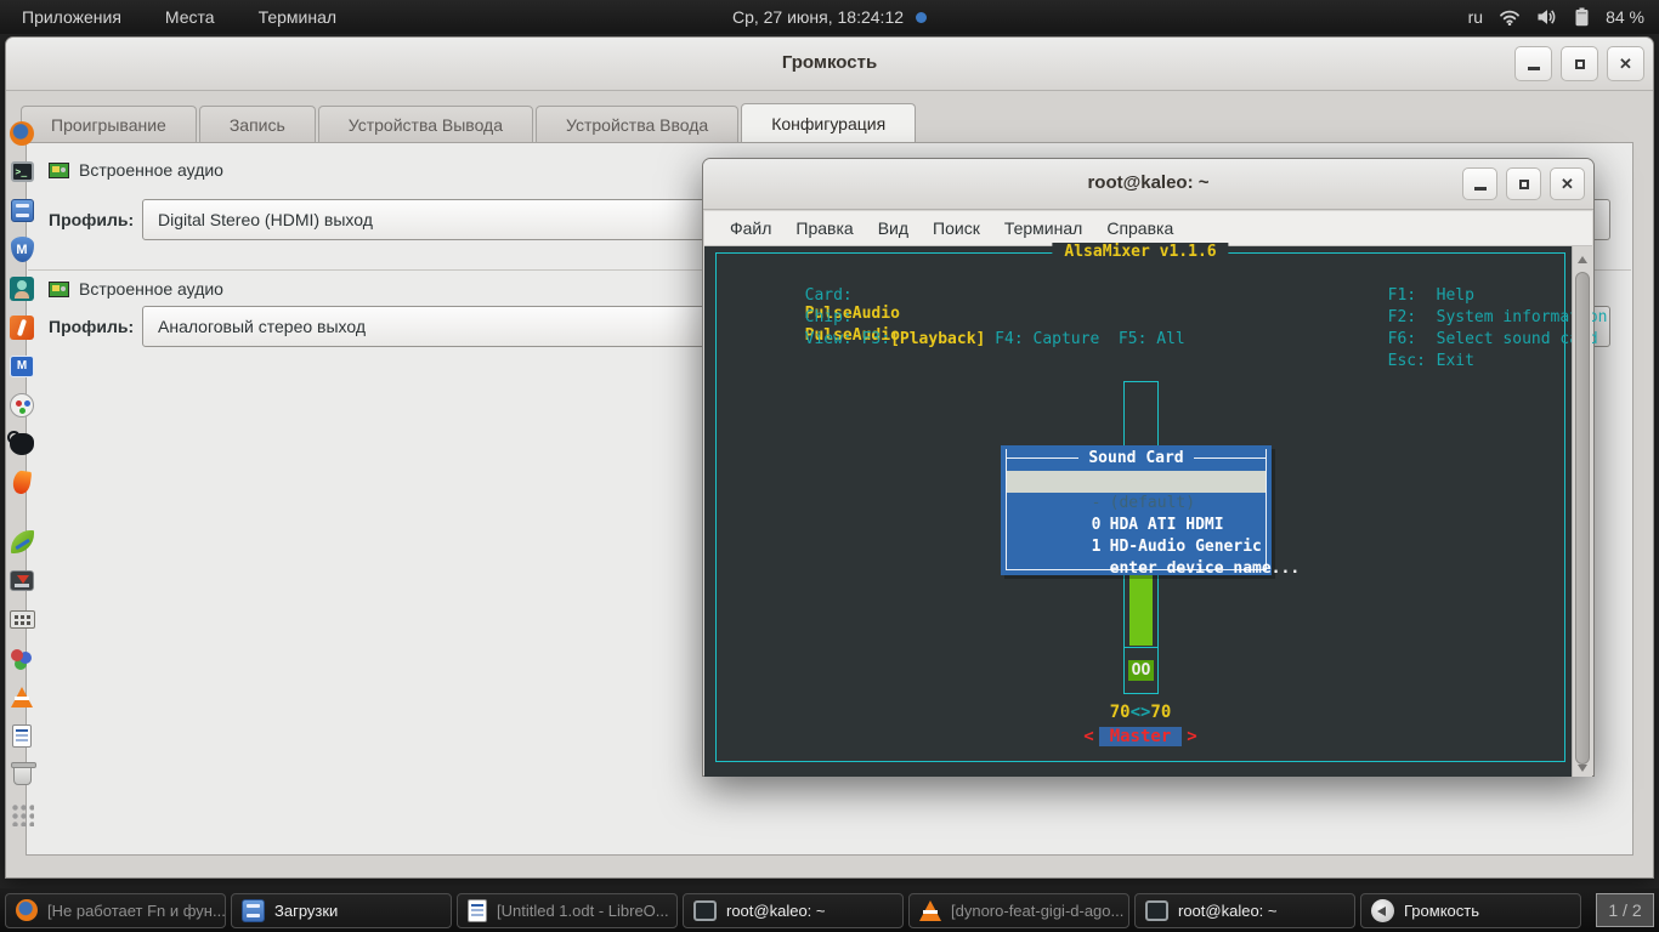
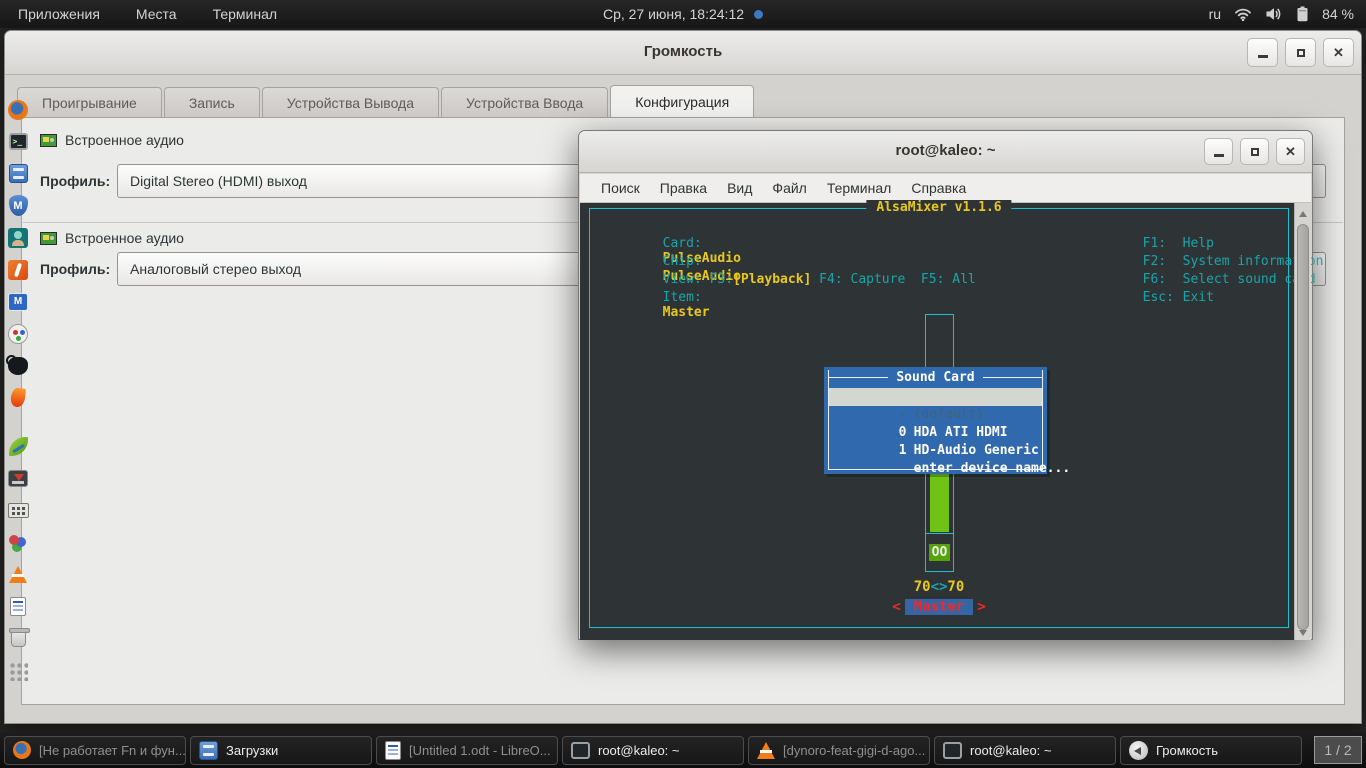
  Приложения
  Места
  Терминал
  Ср, 27 июня, 18:24:12
  ru
  84 %
  Громкость
  ✕
  Проигрывание
  Запись
  Устройства Вывода
  Устройства Ввода
  Конфигурация
  Встроенное аудио
  Профиль:
  Digital Stereo (HDMI) выход
  Встроенное аудио
  Профиль:
  Аналоговый стерео выход
  >_
  M
  M
  root@kaleo: ~
  ✕
- Файл
+ Поиск
  Правка
  Вид
- Поиск
+ Файл
  Терминал
  Справка
  AlsaMixer v1.1.6
  Card: PulseAudio
  Chip: PulseAudio
  View: F3:[Playback] F4: Capture F5: All
+ Item: Master
  F1: Help
  F2: System informaon
  F6: Select sound cd
  Esc: Exit
  OO
  70<>70
  < Master >
  Sound Card
  - (default)
  0 HDA ATI HDMI
  1 HD-Audio Generic
  enter device name...
  [Не работает Fn и фун...
  Загрузки
  [Untitled 1.odt - LibreO...
  root@kaleo: ~
  [dynoro-feat-gigi-d-ago...
  root@kaleo: ~
  Громкость
  1 / 2
